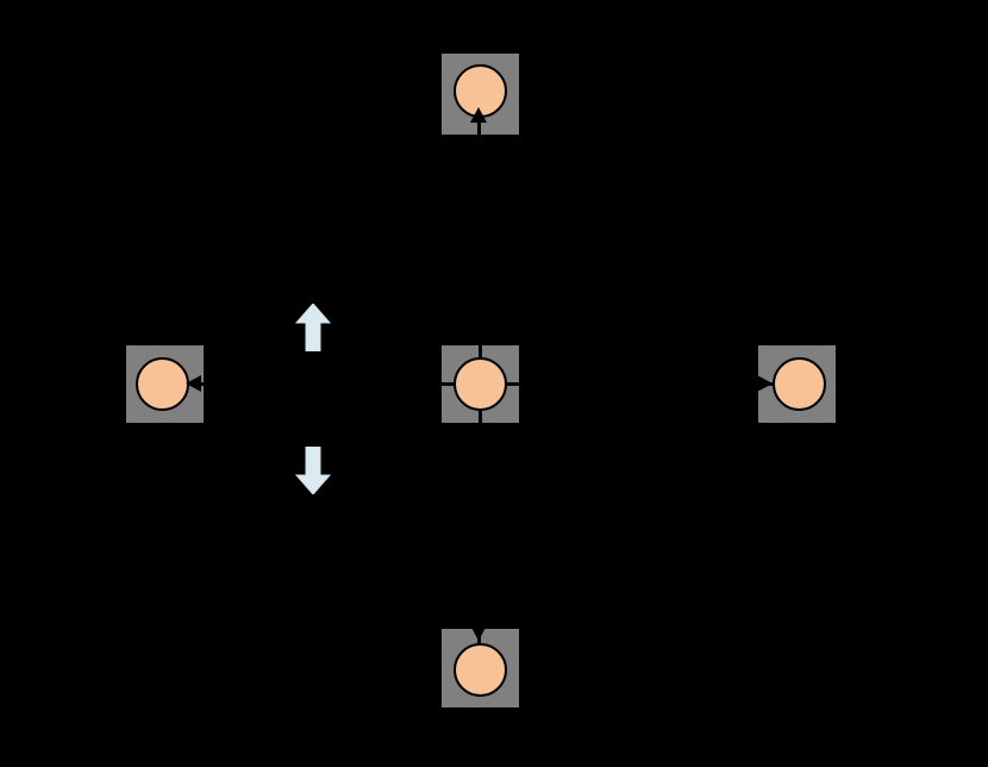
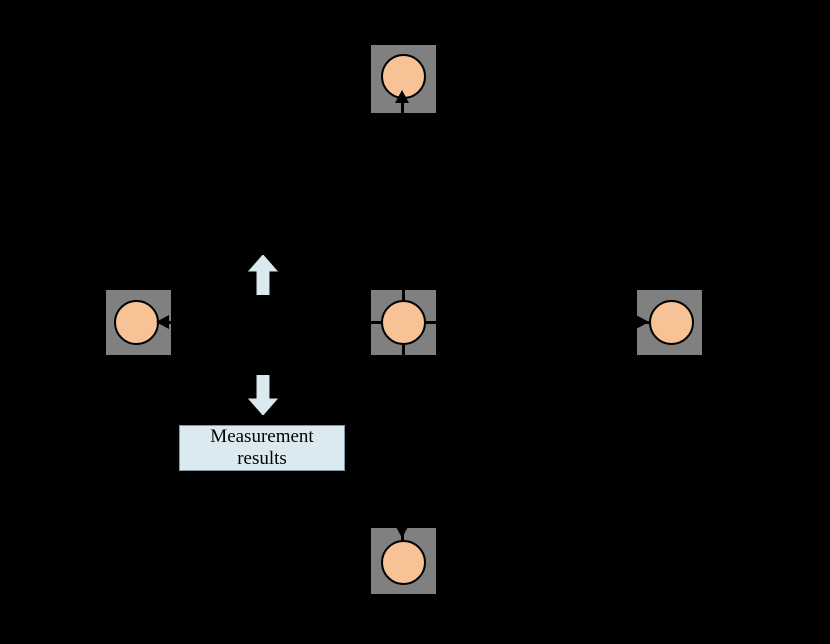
+ Measurement
+ results
